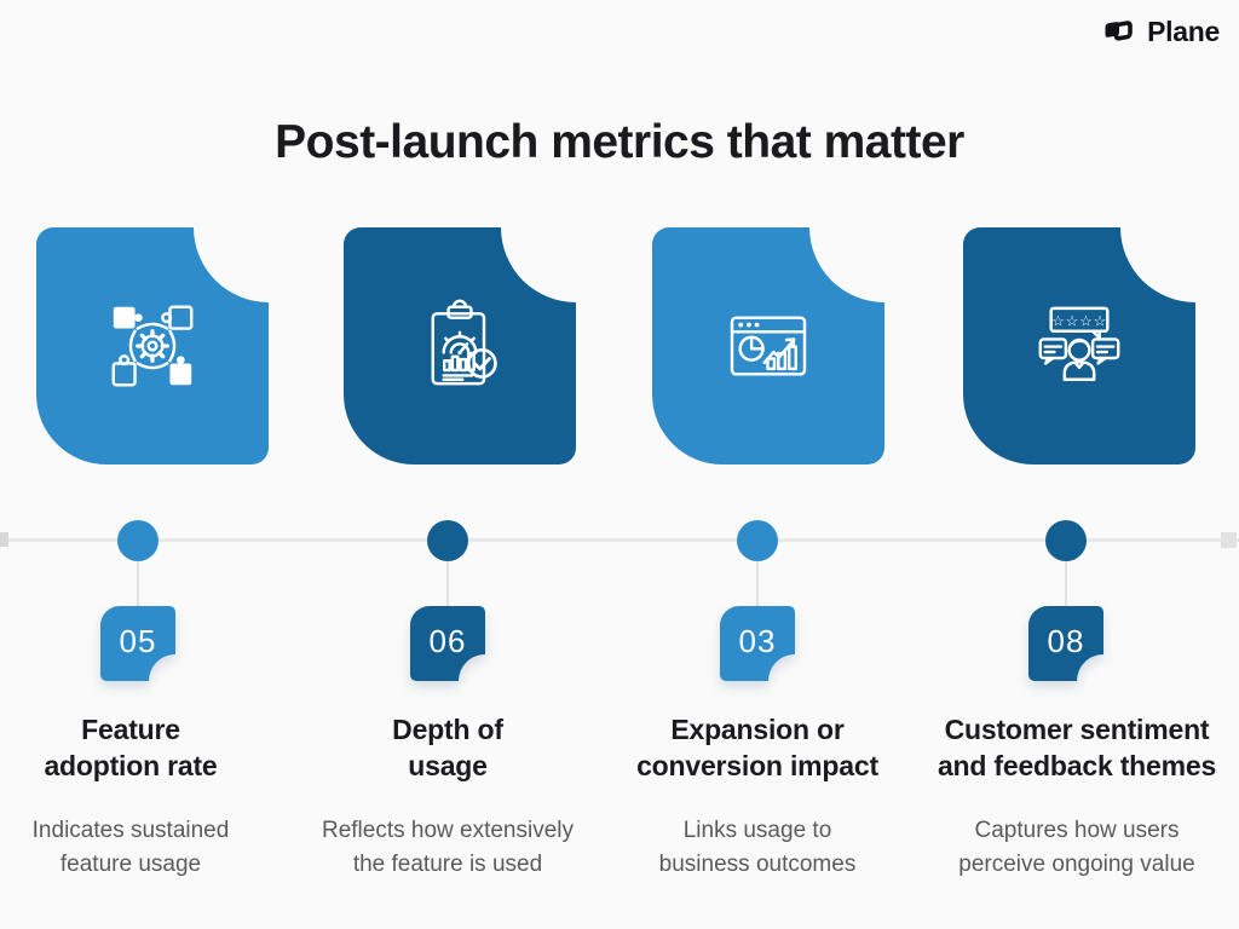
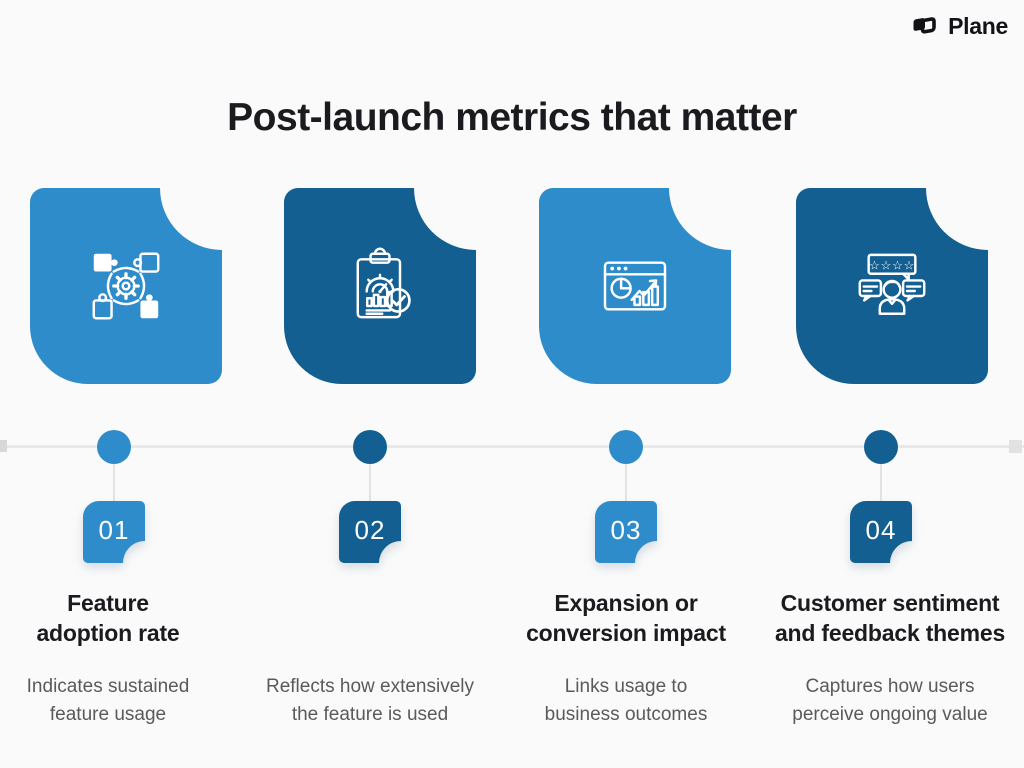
  Plane
  Post-launch metrics that matter
  ☆☆☆☆
- 05
+ 01
- 06
+ 02
  03
- 08
+ 04
  Feature
  adoption rate
- Depth of
- usage
  Expansion or
  conversion impact
  Customer sentiment
  and feedback themes
  Indicates sustained
  feature usage
  Reflects how extensively
  the feature is used
  Links usage to
  business outcomes
  Captures how users
  perceive ongoing value
